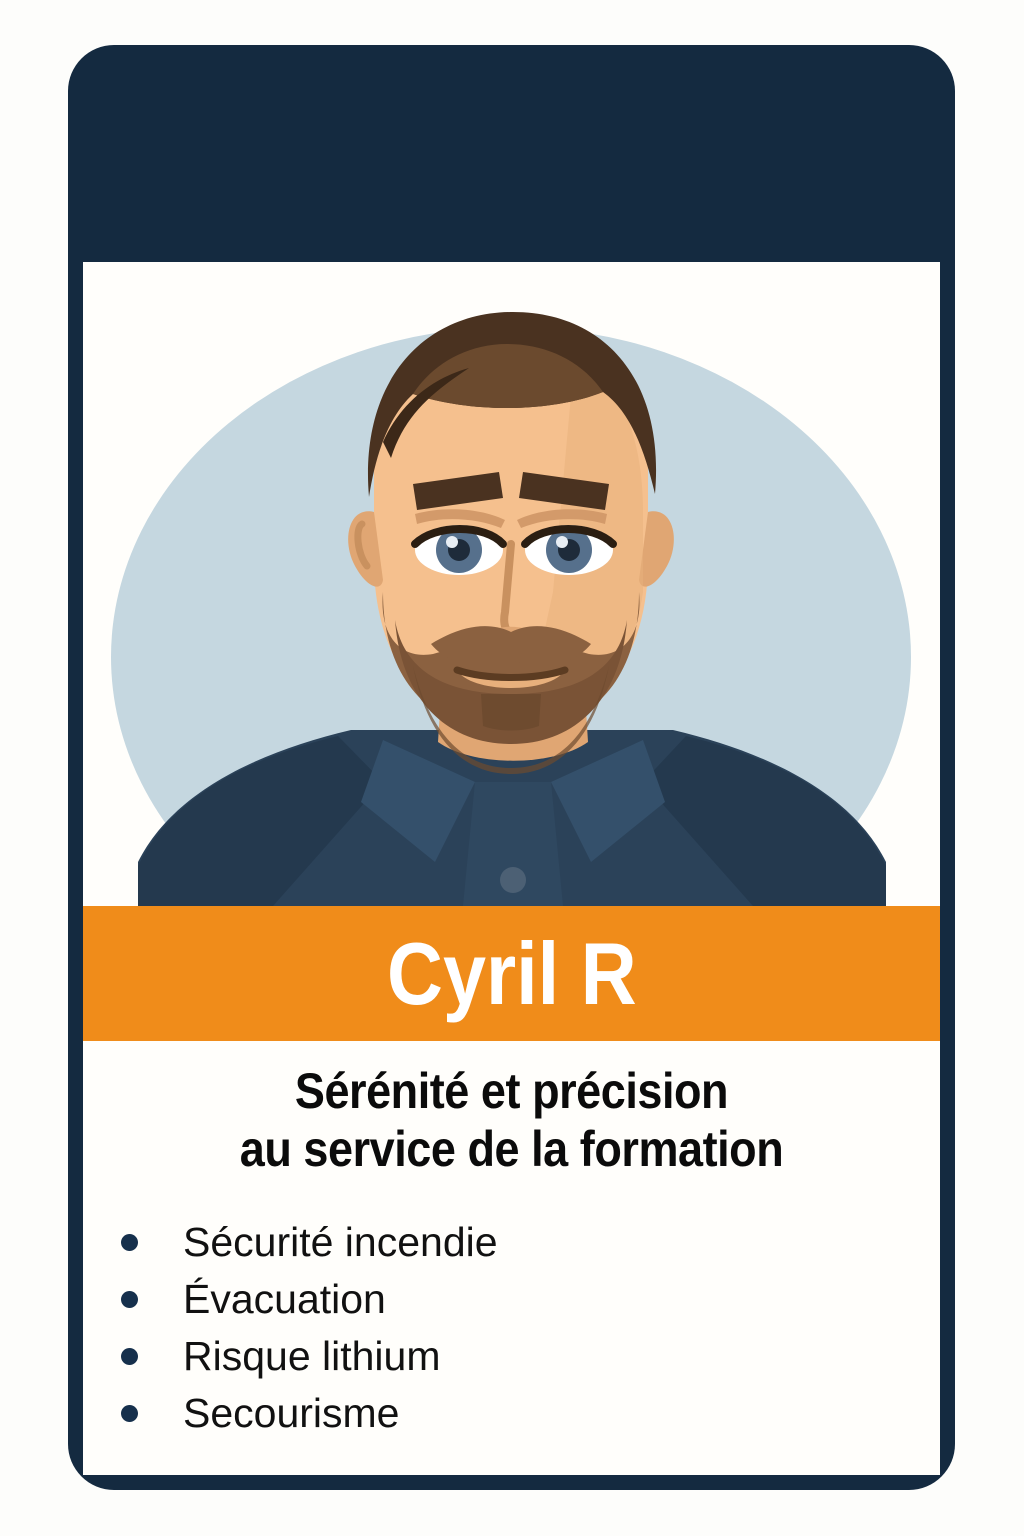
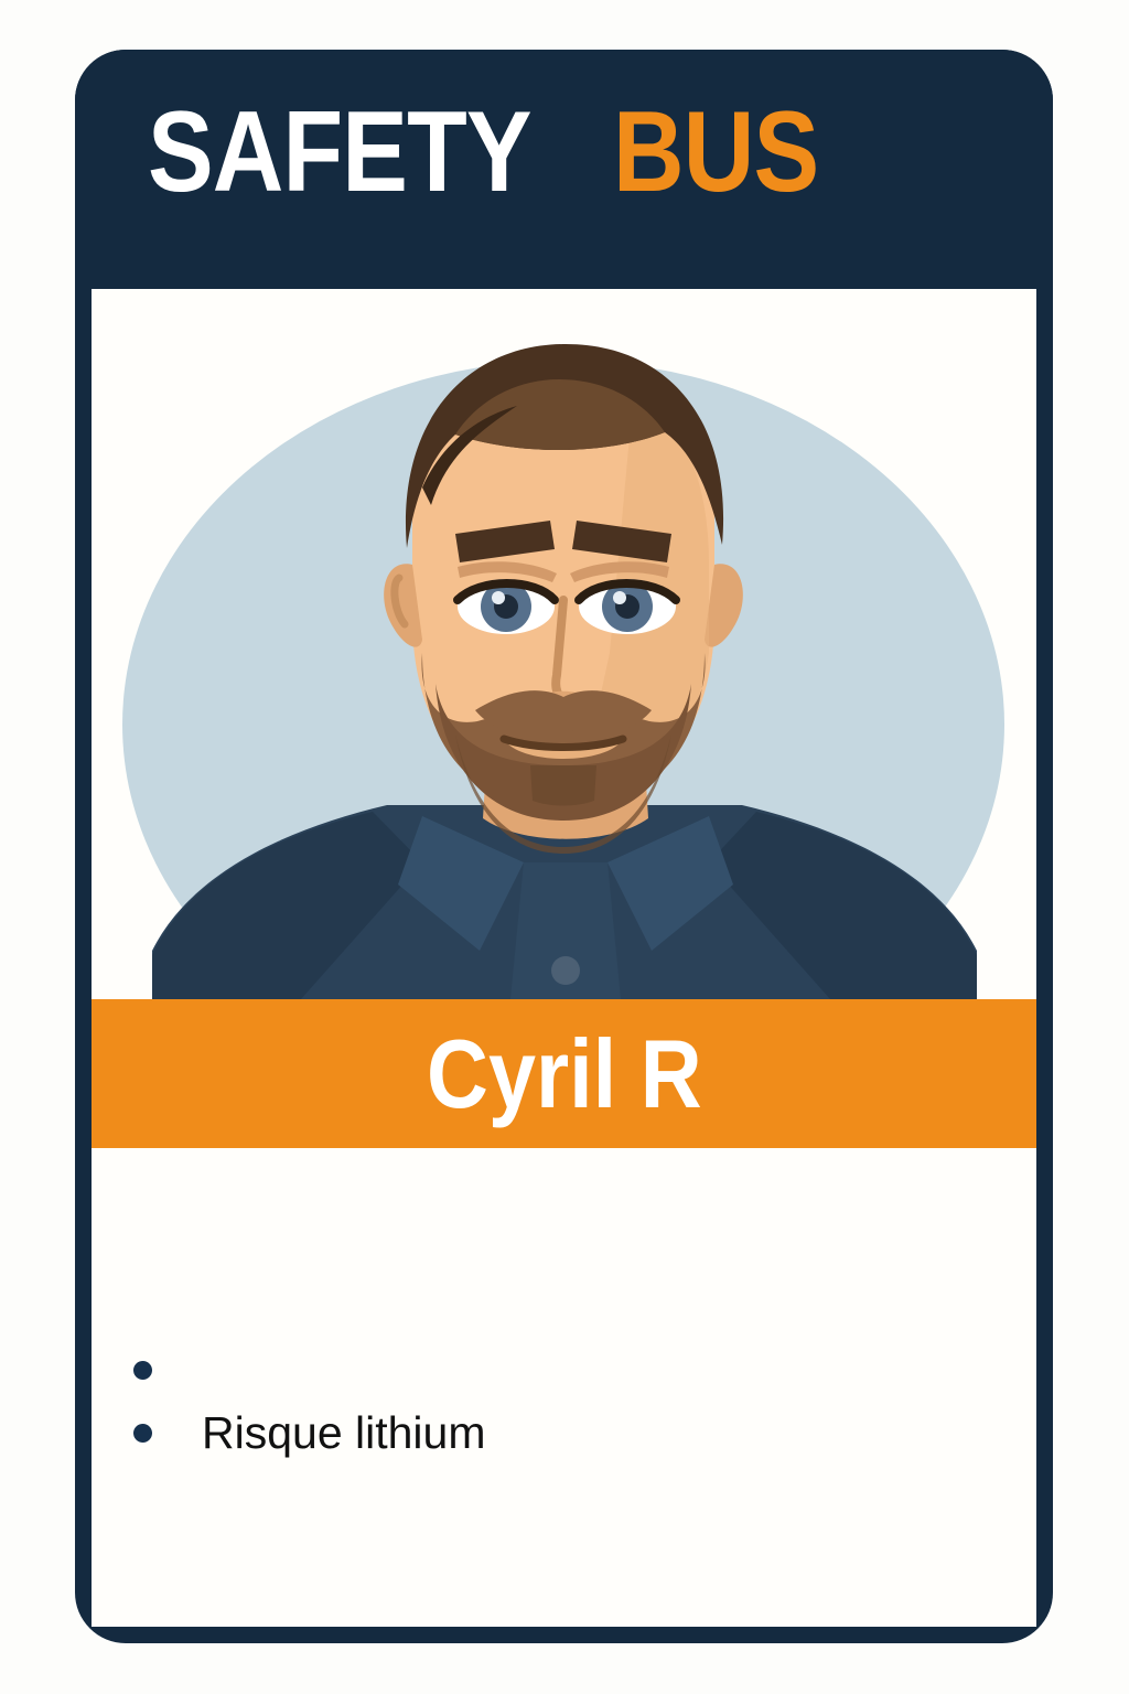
+ SAFETY
+ BUS
  Cyril R
- Sérénité et précision
- au service de la formation
- Sécurité incendie
- Évacuation
  Risque lithium
- Secourisme
